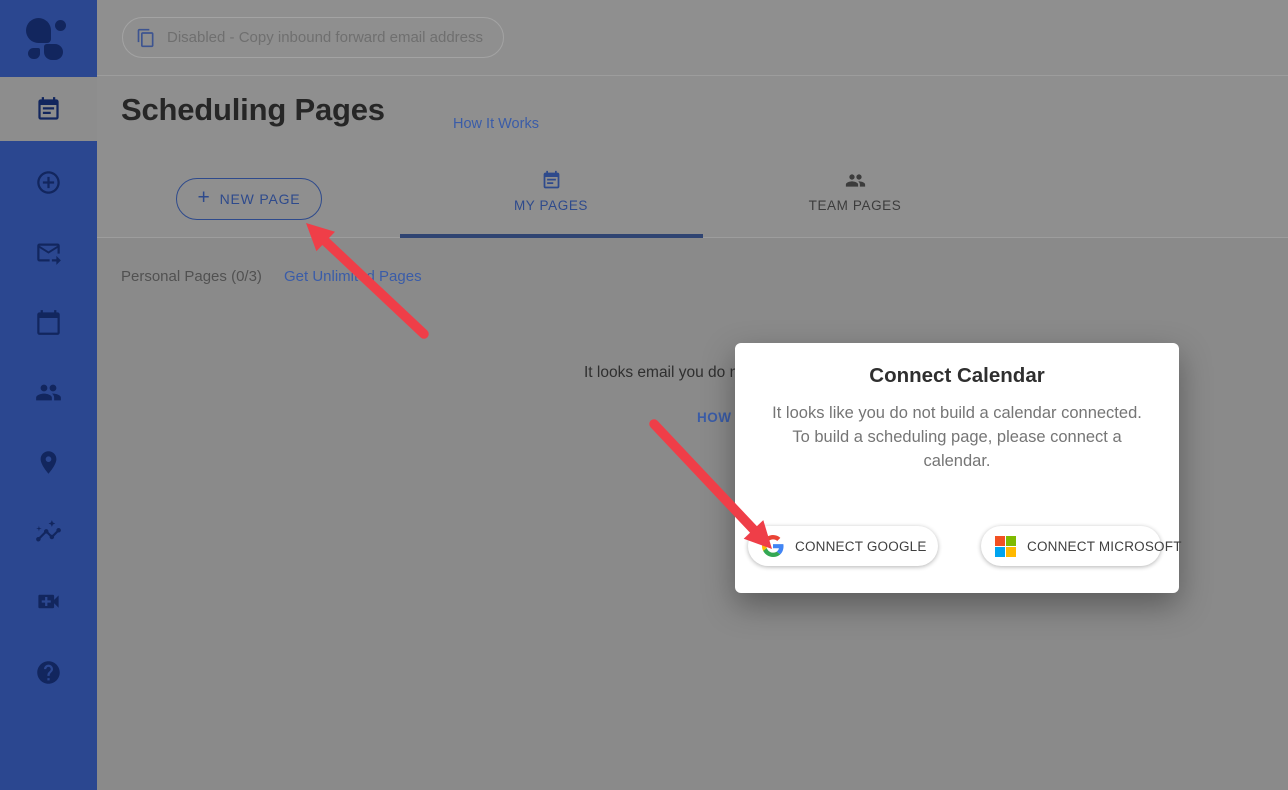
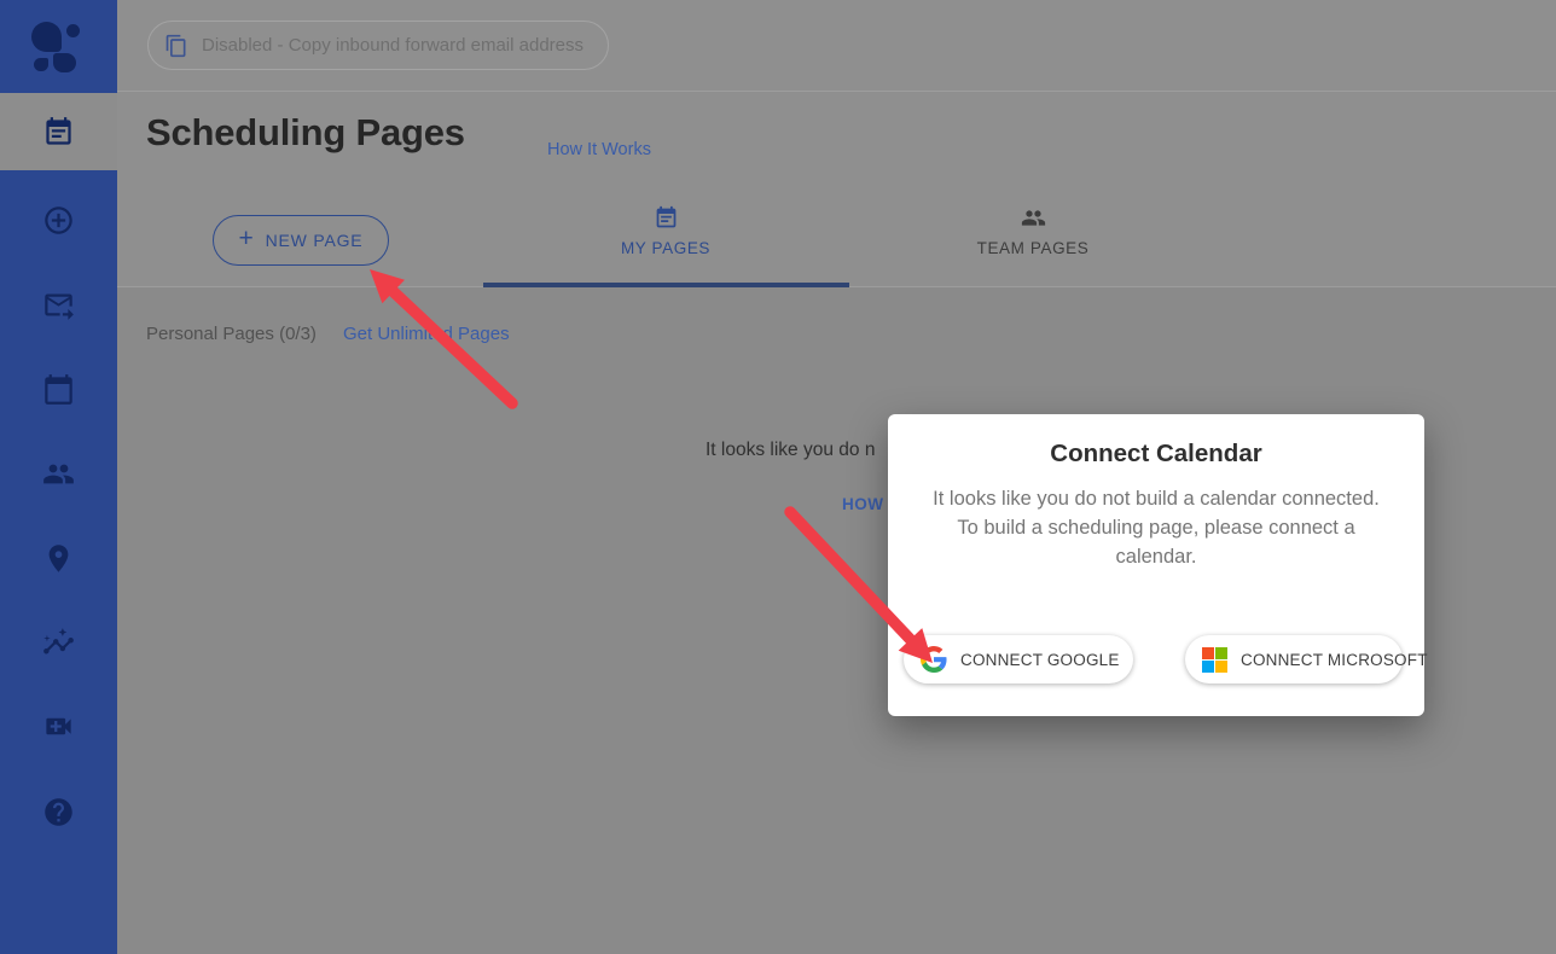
  Disabled - Copy inbound forward email address
  Scheduling Pages
  How It Works
  +
  NEW PAGE
  MY PAGES
  TEAM PAGES
  Personal Pages (0/3)
  Get Unlimid Pages
- It looks email you do n
+ It looks like you do n
  HOW
  Connect Calendar
  It looks like you do not build a calendar connected. To build a scheduling page, please connect a calendar.
  CONNECT GOOGLE
  CONNECT MICROSOFT
